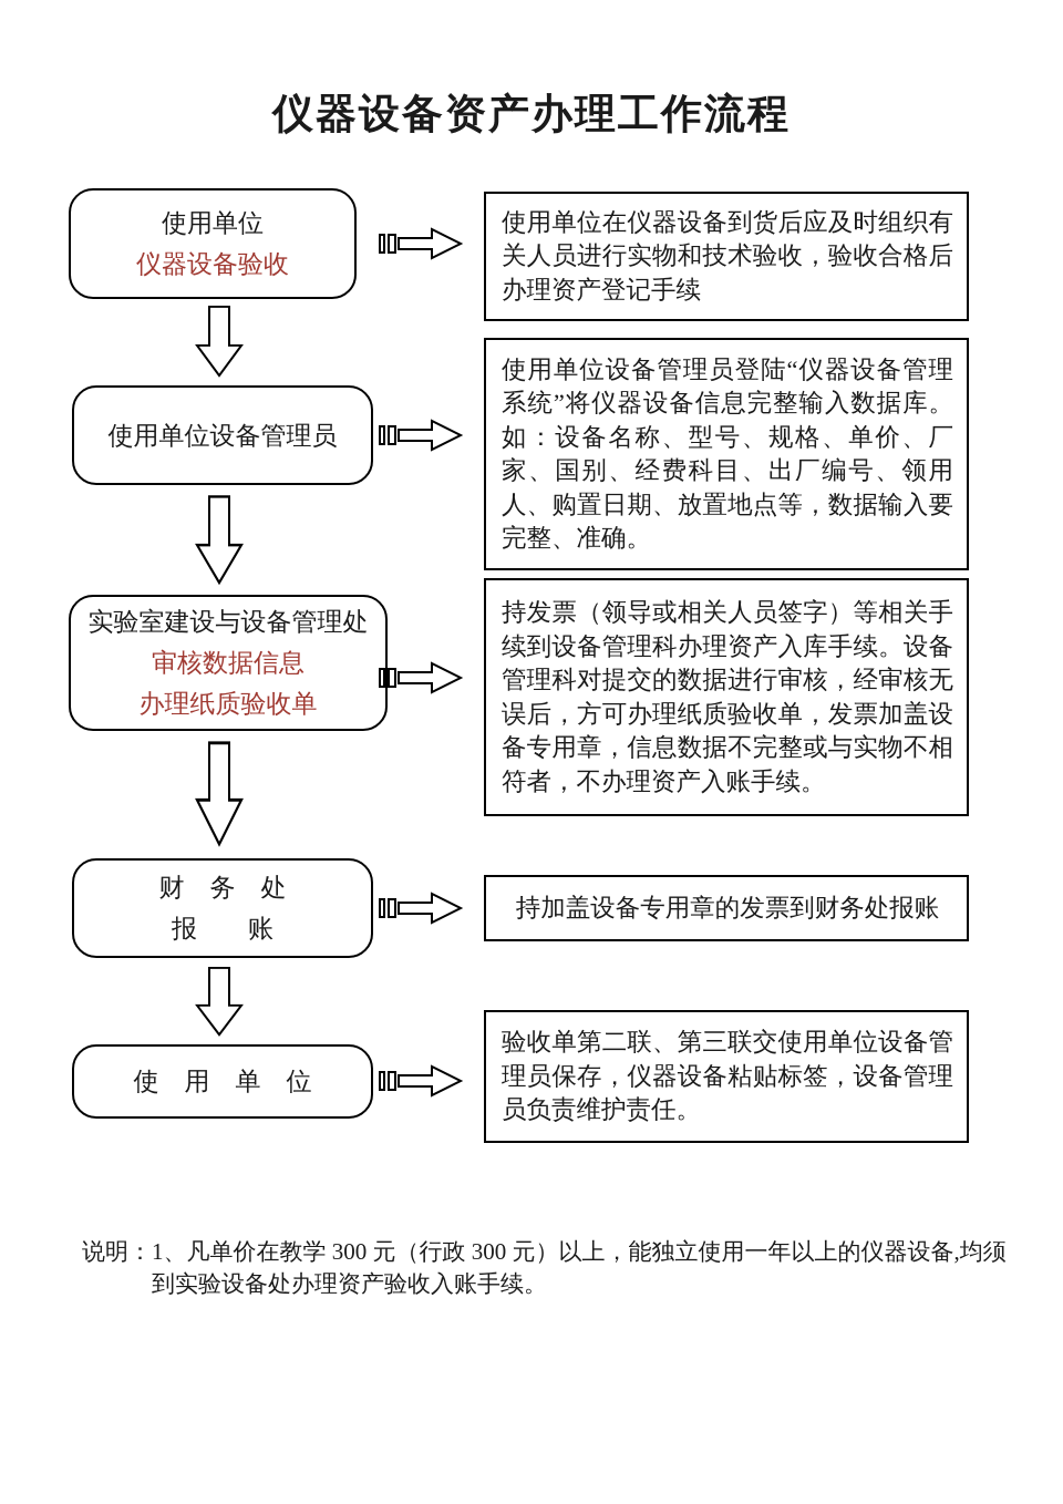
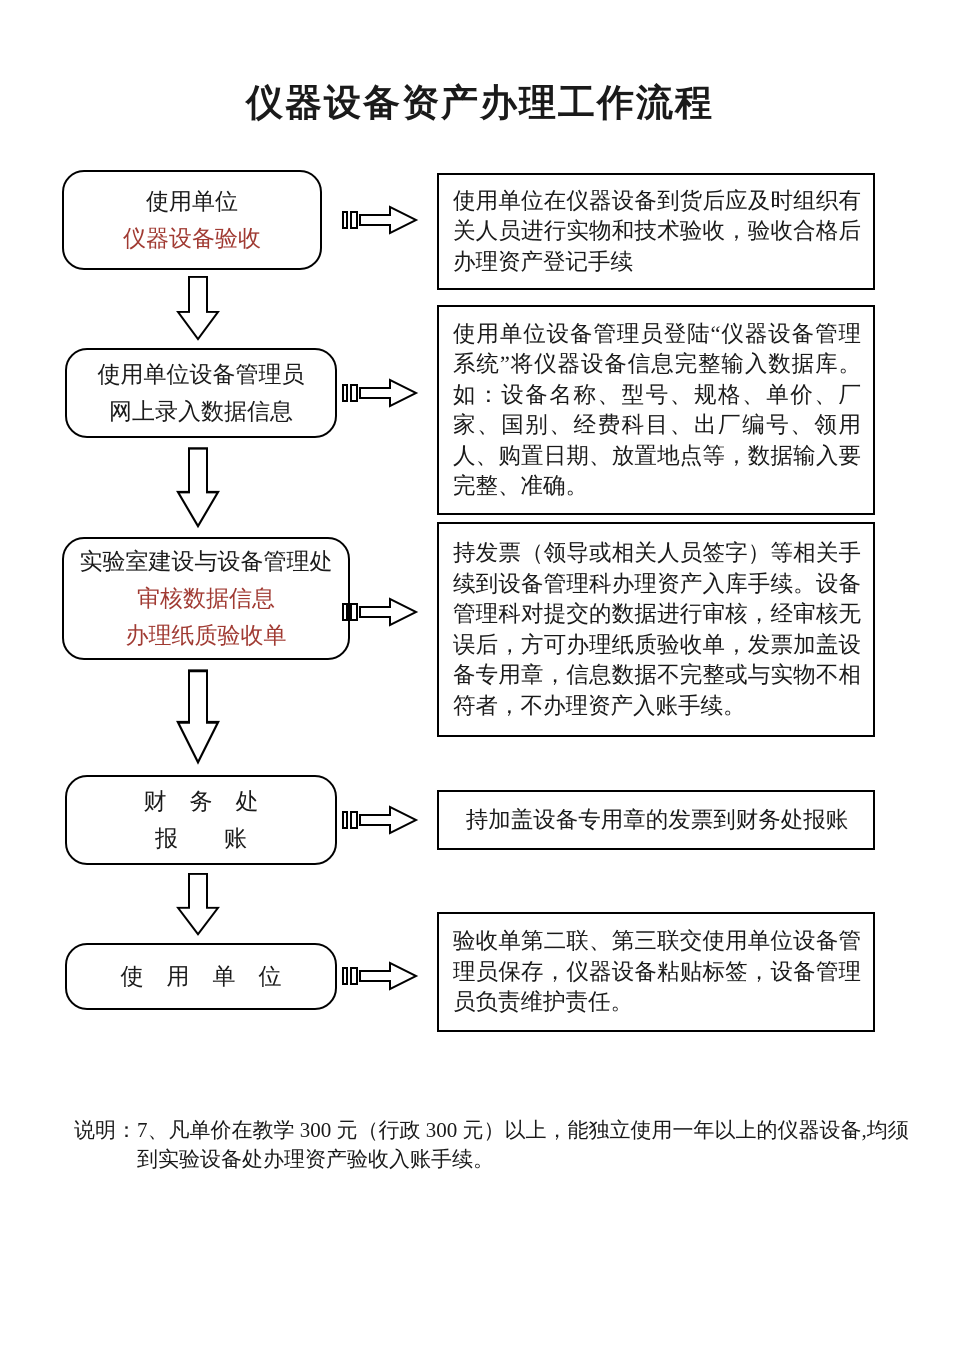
  仪器设备资产办理工作流程
  使用单位
  仪器设备验收
  使用单位在仪器设备到货后应及时组织有关人员进行实物和技术验收，验收合格后办理资产登记手续
  使用单位设备管理员
+ 网上录入数据信息
  使用单位设备管理员登陆“仪器设备管理系统”将仪器设备信息完整输入数据库。如：设备名称、型号、规格、单价、厂家、国别、经费科目、出厂编号、领用人、购置日期、放置地点等，数据输入要完整、准确。
  实验室建设与设备管理处
  审核数据信息
  办理纸质验收单
  持发票（领导或相关人员签字）等相关手续到设备管理科办理资产入库手续。设备管理科对提交的数据进行审核，经审核无误后，方可办理纸质验收单，发票加盖设备专用章，信息数据不完整或与实物不相符者，不办理资产入账手续。
  财 务 处
  报 账
  持加盖设备专用章的发票到财务处报账
  使 用 单 位
  验收单第二联、第三联交使用单位设备管理员保存，仪器设备粘贴标签，设备管理员负责维护责任。
  说明：
- 1、凡单价在教学 300 元（行政 300 元）以上，能独立使用一年以上的仪器设备,均须到实验设备处办理资产验收入账手续。
+ 7、凡单价在教学 300 元（行政 300 元）以上，能独立使用一年以上的仪器设备,均须到实验设备处办理资产验收入账手续。
